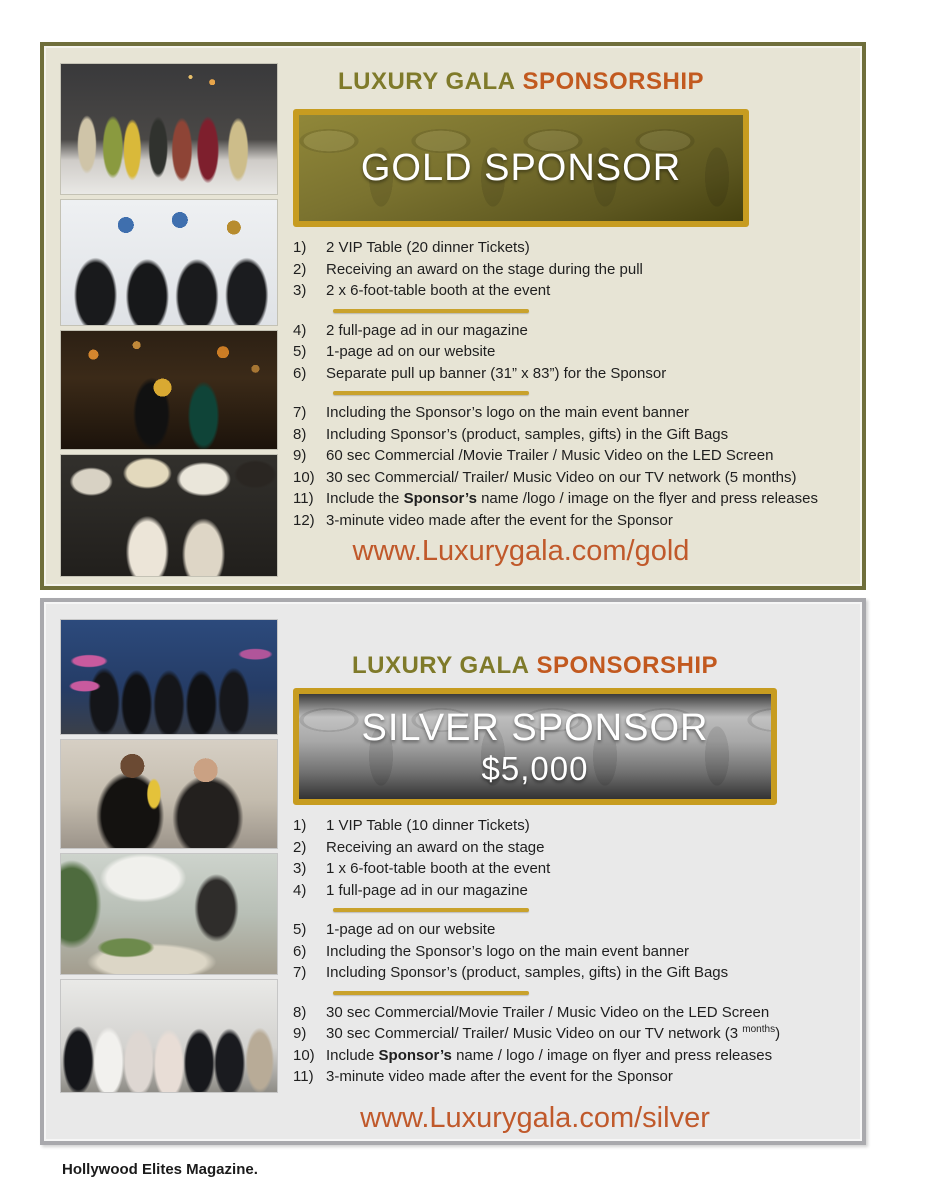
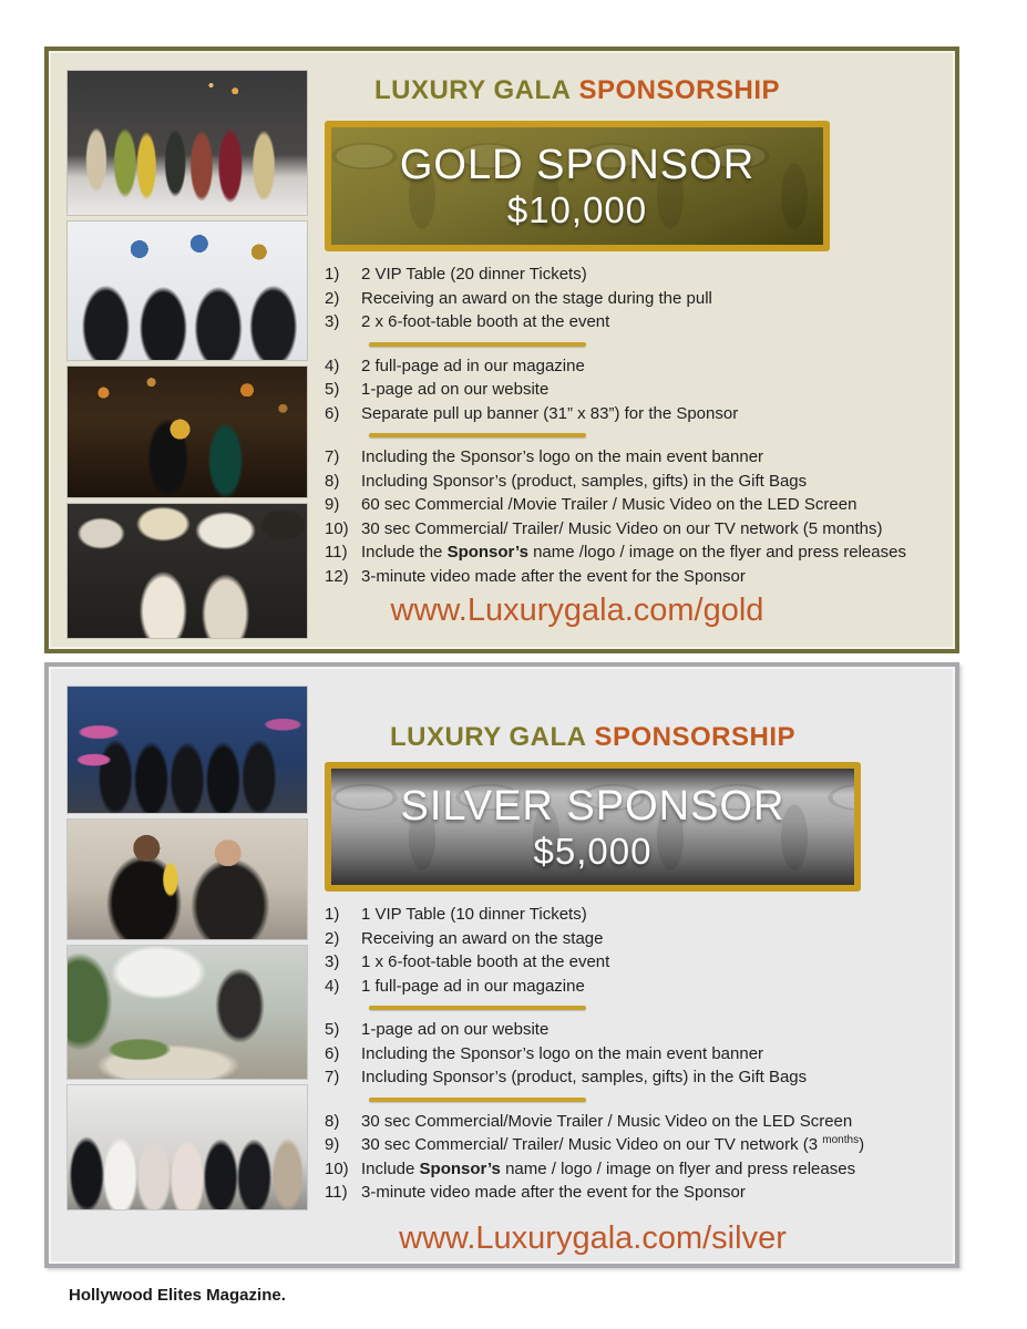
  LUXURY GALA SPONSORSHIP
  GOLD SPONSOR
+ $10,000
  1)
  2 VIP Table (20 dinner Tickets)
  2)
  Receiving an award on the stage during the pull
  3)
  2 x 6-foot-table booth at the event
  4)
  2 full-page ad in our magazine
  5)
  1-page ad on our website
  6)
  Separate pull up banner (31” x 83”) for the Sponsor
  7)
  Including the Sponsor’s logo on the main event banner
  8)
  Including Sponsor’s (product, samples, gifts) in the Gift Bags
  9)
  60 sec Commercial /Movie Trailer / Music Video on the LED Screen
  10)
  30 sec Commercial/ Trailer/ Music Video on our TV network (5 months)
  11)
  Include the Sponsor’s name /logo / image on the flyer and press releases
  12)
  3-minute video made after the event for the Sponsor
  www.Luxurygala.com/gold
  LUXURY GALA SPONSORSHIP
  SILVER SPONSOR
  $5,000
  1)
  1 VIP Table (10 dinner Tickets)
  2)
  Receiving an award on the stage
  3)
  1 x 6-foot-table booth at the event
  4)
  1 full-page ad in our magazine
  5)
  1-page ad on our website
  6)
  Including the Sponsor’s logo on the main event banner
  7)
  Including Sponsor’s (product, samples, gifts) in the Gift Bags
  8)
  30 sec Commercial/Movie Trailer / Music Video on the LED Screen
  9)
  30 sec Commercial/ Trailer/ Music Video on our TV network (3 months)
  10)
  Include Sponsor’s name / logo / image on flyer and press releases
  11)
  3-minute video made after the event for the Sponsor
  www.Luxurygala.com/silver
  Hollywood Elites Magazine.
